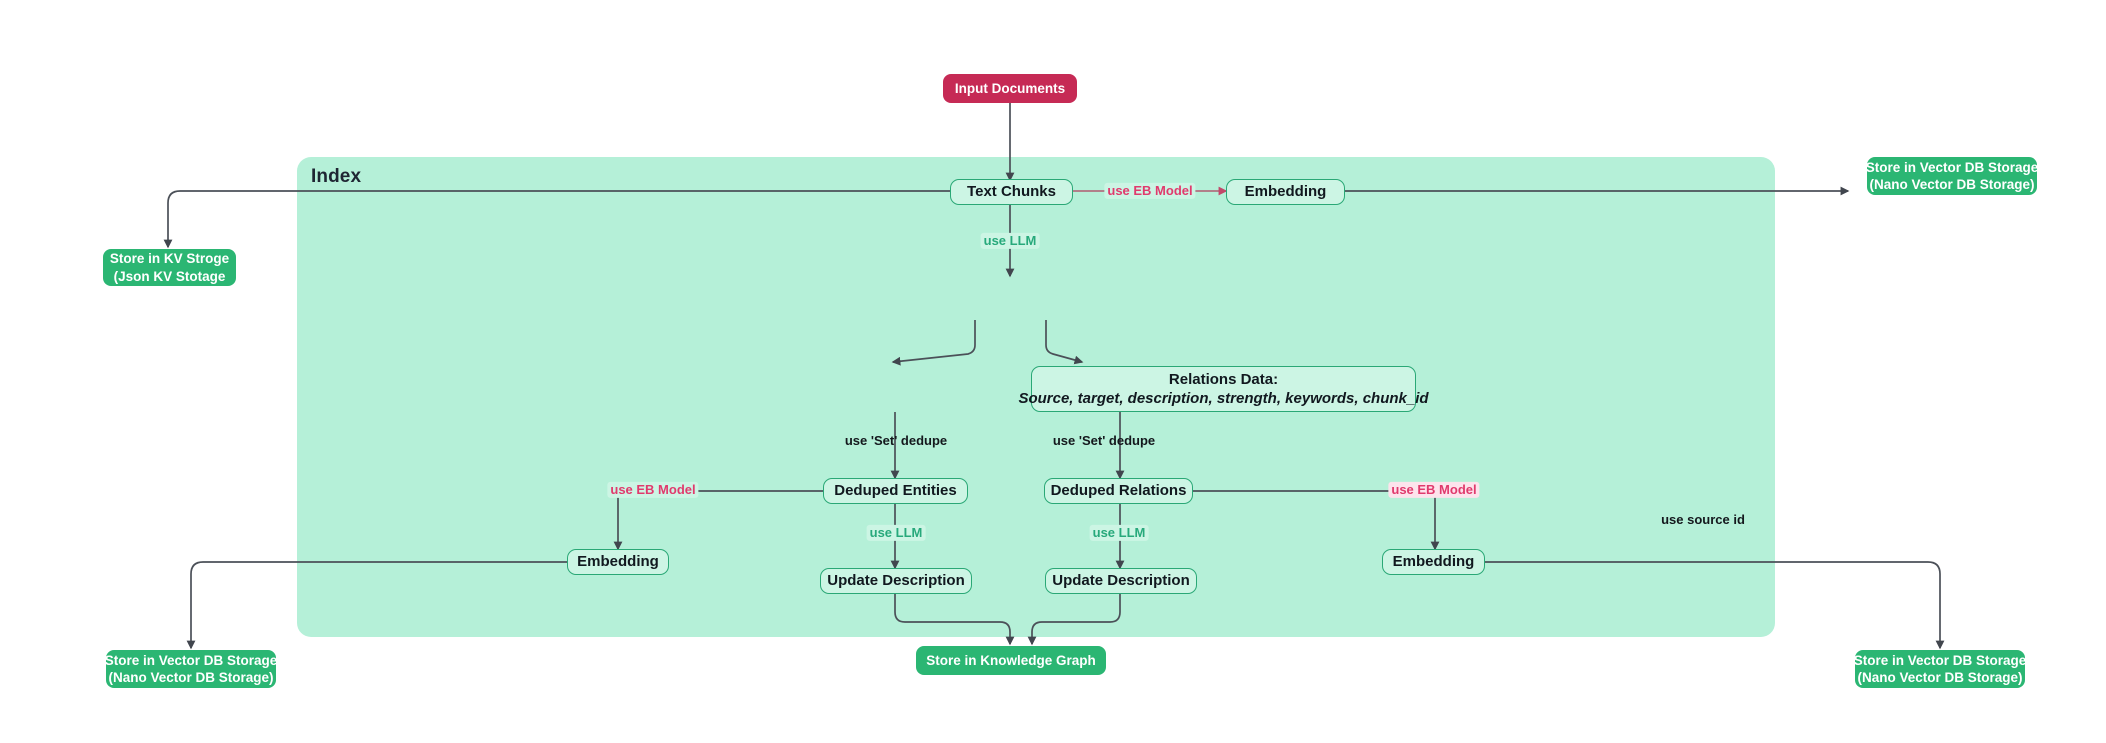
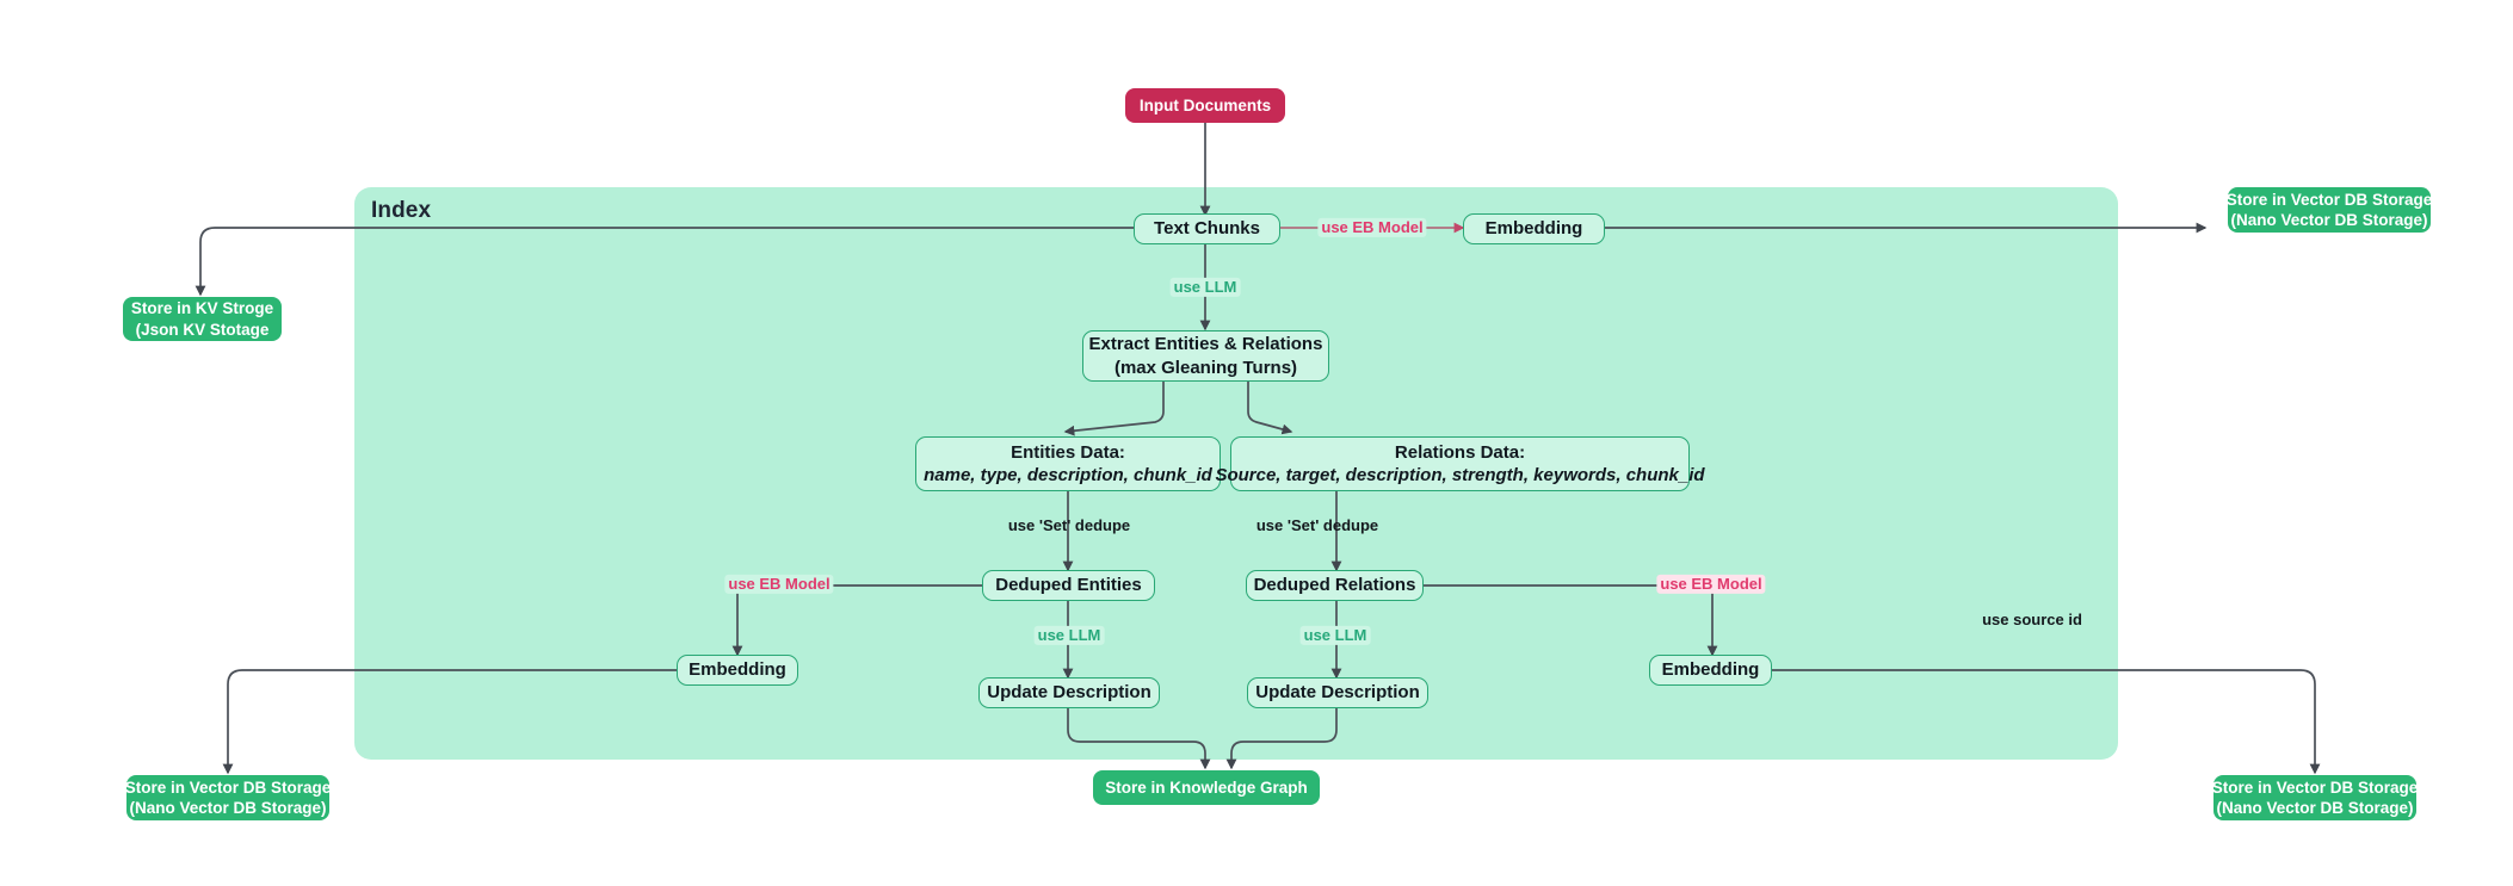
  Index
  Input Documents
  Text Chunks
  Embedding
  Store in KV Stroge
  (Json KV Stotage
  Store in Vector DB Storage
  (Nano Vector DB Storage)
+ Extract Entities & Relations
+ (max Gleaning Turns)
+ Entities Data:
+ name, type, description, chunk_id
  Relations Data:
  Source, target, description, strength, keywords, chunk_id
  Deduped Entities
  Deduped Relations
  Embedding
  Embedding
  Update Description
  Update Description
  Store in Vector DB Storage
  (Nano Vector DB Storage)
  Store in Knowledge Graph
  Store in Vector DB Storage
  (Nano Vector DB Storage)
  use EB Model
  use LLM
  use 'Set' dedupe
  use 'Set' dedupe
  use EB Model
  use EB Model
  use LLM
  use LLM
  use source id
